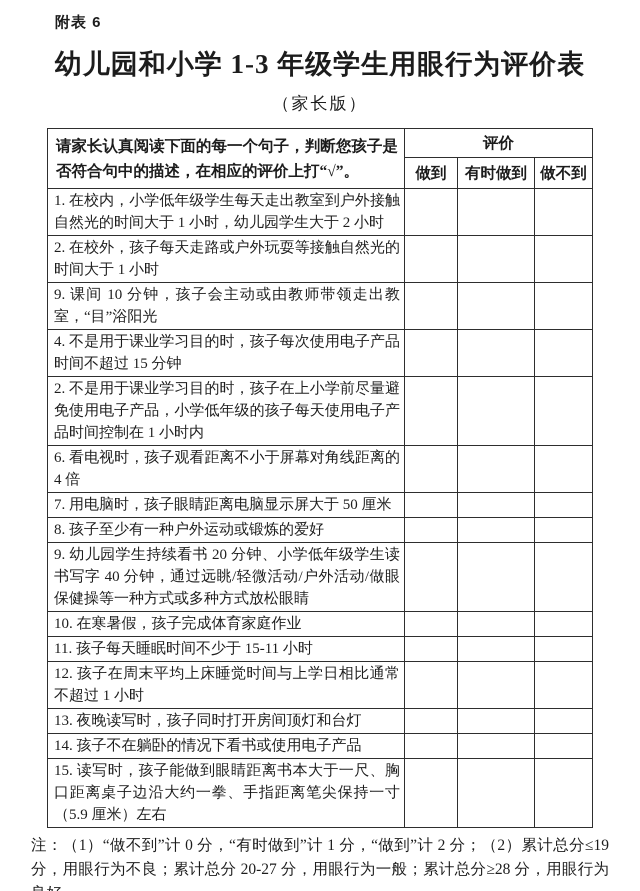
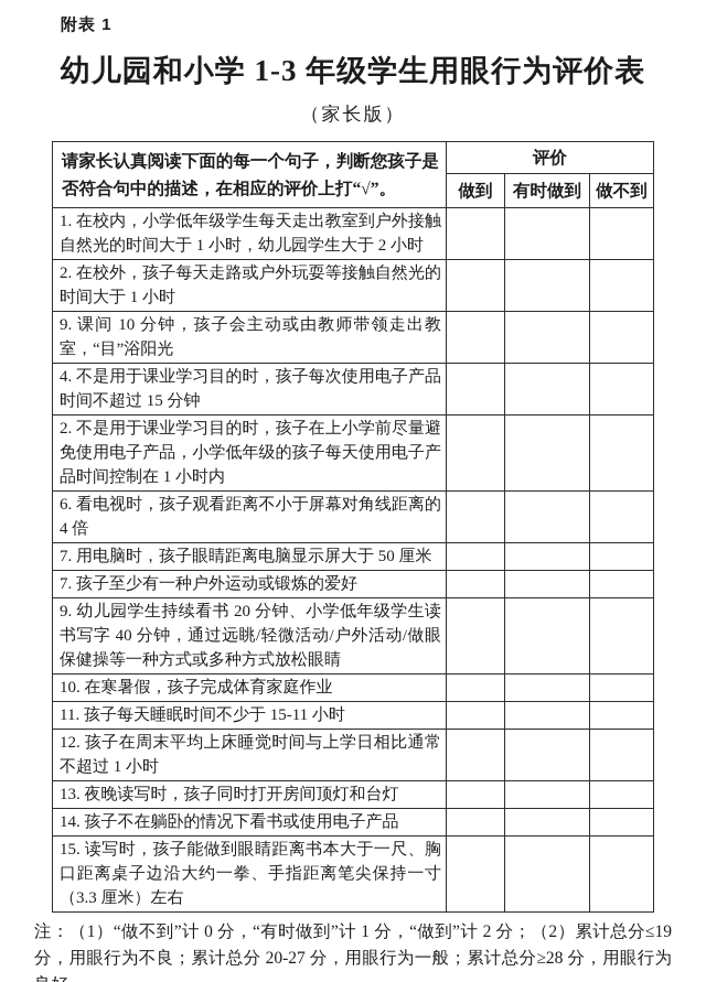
- 附表 6
+ 附表 1
  幼儿园和小学 1-3 年级学生用眼行为评价表
  （家长版）
  请家长认真阅读下面的每一个句子，判断您孩子是否符合句中的描述，在相应的评价上打“√”。	评价
  做到	有时做到	做不到
  1. 在校内，小学低年级学生每天走出教室到户外接触自然光的时间大于 1 小时，幼儿园学生大于 2 小时
  2. 在校外，孩子每天走路或户外玩耍等接触自然光的时间大于 1 小时
  9. 课间 10 分钟，孩子会主动或由教师带领走出教室，“目”浴阳光
  4. 不是用于课业学习目的时，孩子每次使用电子产品时间不超过 15 分钟
  2. 不是用于课业学习目的时，孩子在上小学前尽量避免使用电子产品，小学低年级的孩子每天使用电子产品时间控制在 1 小时内
  6. 看电视时，孩子观看距离不小于屏幕对角线距离的 4 倍
  7. 用电脑时，孩子眼睛距离电脑显示屏大于 50 厘米
- 8. 孩子至少有一种户外运动或锻炼的爱好
+ 7. 孩子至少有一种户外运动或锻炼的爱好
  9. 幼儿园学生持续看书 20 分钟、小学低年级学生读书写字 40 分钟，通过远眺/轻微活动/户外活动/做眼保健操等一种方式或多种方式放松眼睛
  10. 在寒暑假，孩子完成体育家庭作业
  11. 孩子每天睡眠时间不少于 15-11 小时
  12. 孩子在周末平均上床睡觉时间与上学日相比通常不超过 1 小时
  13. 夜晚读写时，孩子同时打开房间顶灯和台灯
  14. 孩子不在躺卧的情况下看书或使用电子产品
- 15. 读写时，孩子能做到眼睛距离书本大于一尺、胸口距离桌子边沿大约一拳、手指距离笔尖保持一寸（5.9 厘米）左右
+ 15. 读写时，孩子能做到眼睛距离书本大于一尺、胸口距离桌子边沿大约一拳、手指距离笔尖保持一寸（3.3 厘米）左右
  注：（1）“做不到”计 0 分，“有时做到”计 1 分，“做到”计 2 分；（2）累计总分≤19 分，用眼行为不良；累计总分 20-27 分，用眼行为一般；累计总分≥28 分，用眼行为
